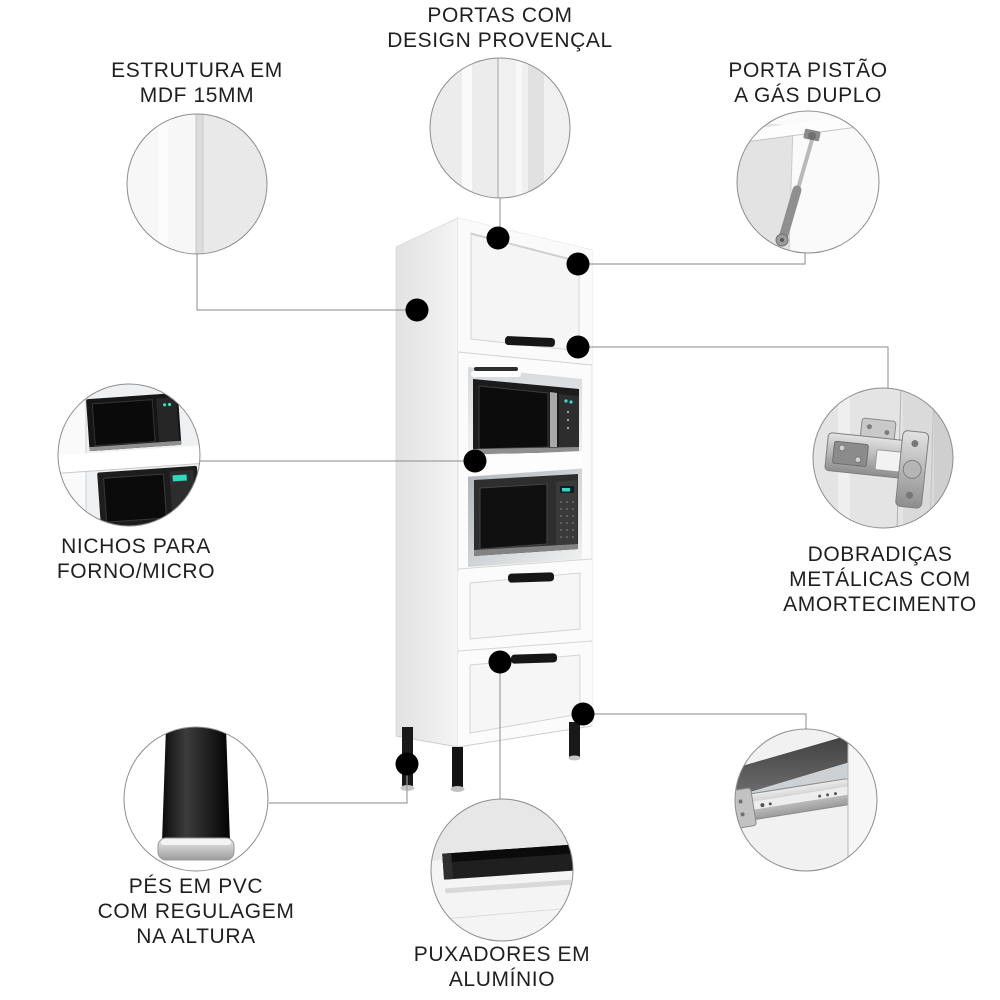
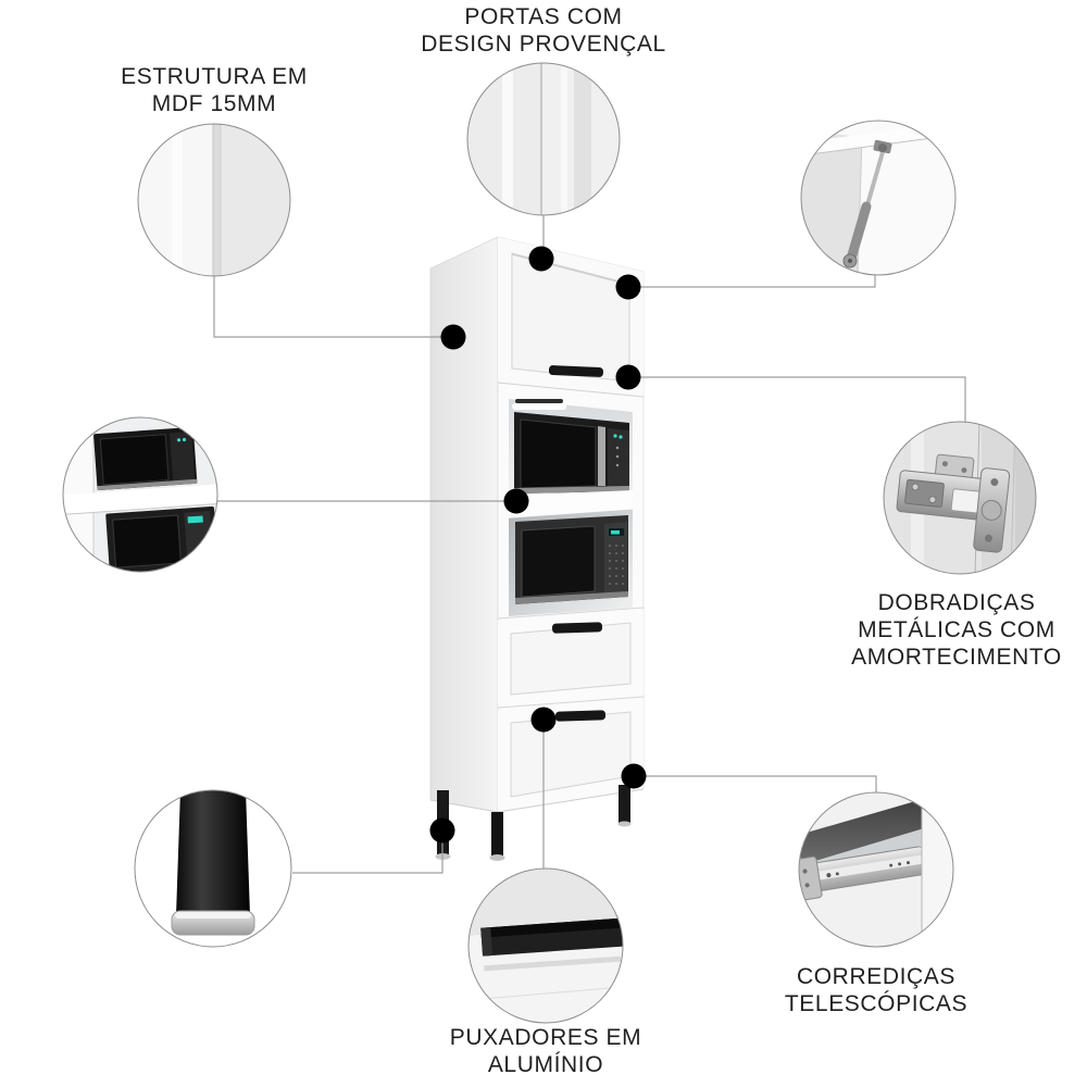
  PORTAS COM
  DESIGN PROVENÇAL
  ESTRUTURA EM
  MDF 15MM
- PORTA PISTÃO
- A GÁS DUPLO
- NICHOS PARA
- FORNO/MICRO
  DOBRADIÇAS
  METÁLICAS COM
  AMORTECIMENTO
- PÉS EM PVC
- COM REGULAGEM
- NA ALTURA
  PUXADORES EM
  ALUMÍNIO
+ CORREDIÇAS
+ TELESCÓPICAS
